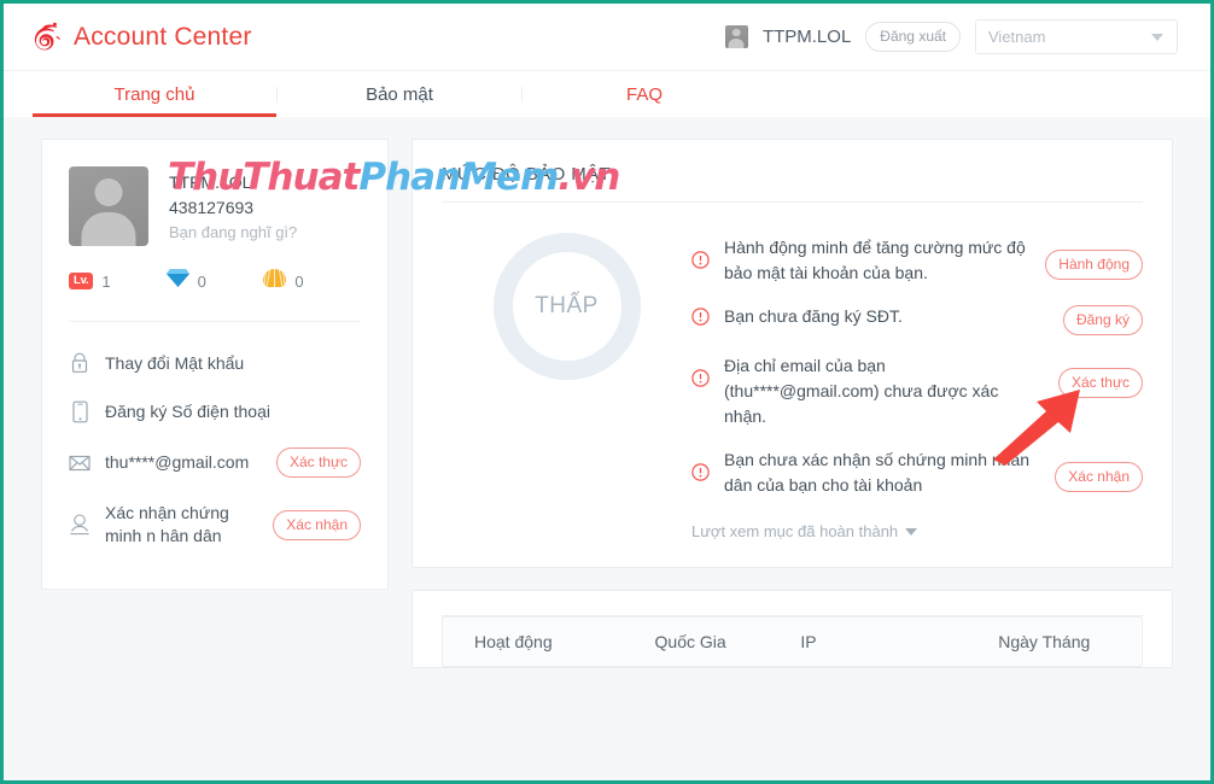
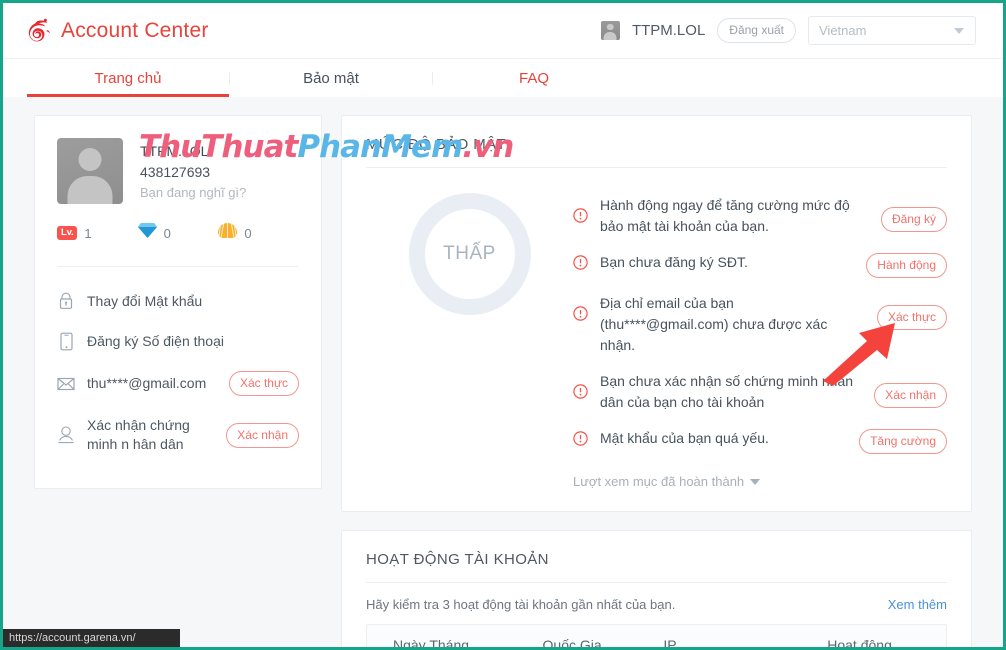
  Account Center
  TTPM.LOL
  Đăng xuất
  Vietnam
  Trang chủ
  Bảo mật
  FAQ
  TTPM.LOL
  438127693
  Bạn đang nghĩ gì?
  Lv.
  1
  0
  0
  Thay đổi Mật khẩu
  Đăng ký Số điện thoại
  thu****@gmail.com
  Xác thực
  Xác nhận chứng minh n hân dân
  Xác nhận
  MỨC ĐỘ BẢO MẬT
  THẤP
- Hành động minh để tăng cường mức độ bảo mật tài khoản của bạn.
+ Hành động ngay để tăng cường mức độ bảo mật tài khoản của bạn.
- Hành động
+ Đăng ký
  Bạn chưa đăng ký SĐT.
- Đăng ký
+ Hành động
  Địa chỉ email của bạn (thu****@gmail.com) chưa được xác nhận.
  Xác thực
  Bạn chưa xác nhận số chứng minhân dân của bạn cho tài khoản
  Xác nhận
+ Mật khẩu của bạn quá yếu.
+ Tăng cường
  Lượt xem mục đã hoàn thành
+ HOẠT ĐỘNG TÀI KHOẢN
+ Hãy kiểm tra 3 hoạt động tài khoản gần nhất của bạn.
+ Xem thêm
- Hoạt động
+ Ngày Tháng
  Quốc Gia
  IP
- Ngày Tháng
+ Hoạt động
  ThuThuatPhanMem.vn
+ https://account.garena.vn/
